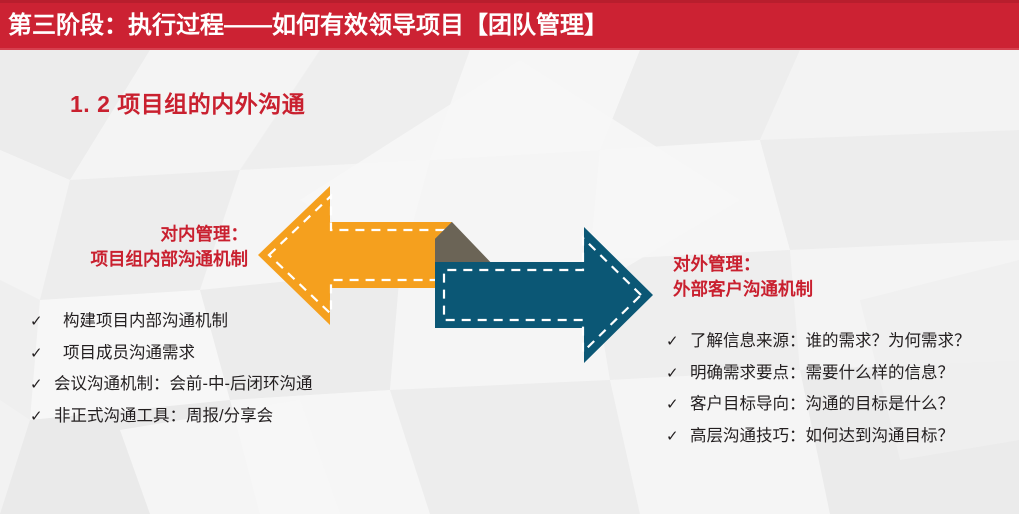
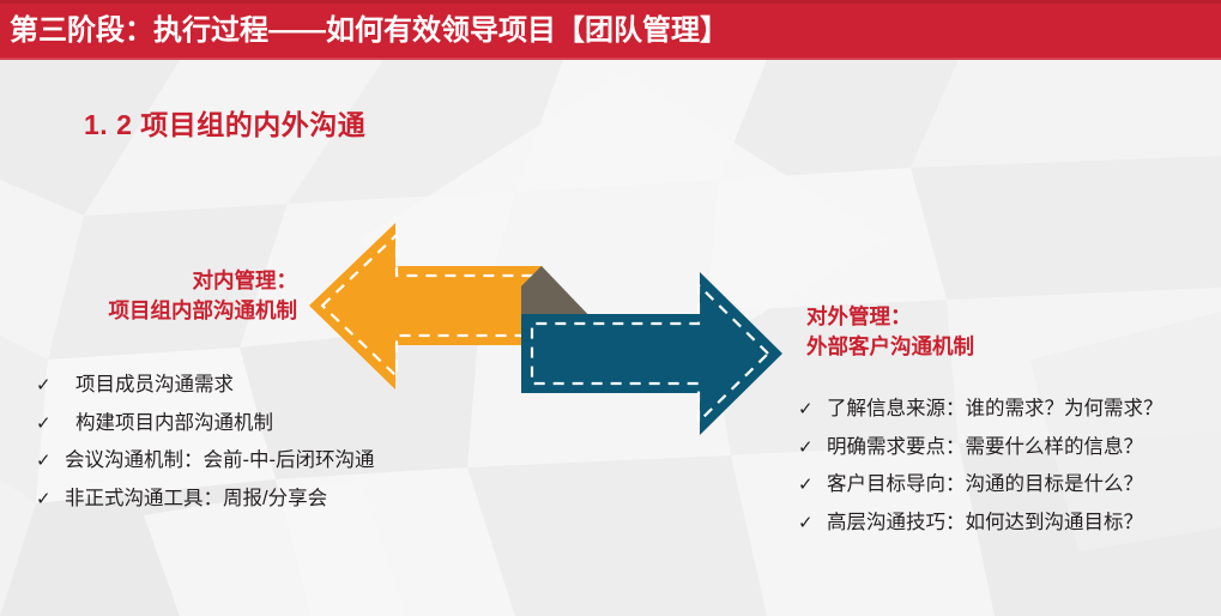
  第三阶段：执行过程——如何有效领导项目【团队管理】
  1. 2 项目组的内外沟通
  对内管理：
  项目组内部沟通机制
  对外管理：
  外部客户沟通机制
  ✓
- 构建项目内部沟通机制
+ 项目成员沟通需求
  ✓
- 项目成员沟通需求
+ 构建项目内部沟通机制
  ✓
  会议沟通机制：会前-中-后闭环沟通
  ✓
  非正式沟通工具：周报/分享会
  ✓
  了解信息来源：谁的需求？为何需求？
  ✓
  明确需求要点：需要什么样的信息？
  ✓
  客户目标导向：沟通的目标是什么？
  ✓
  高层沟通技巧：如何达到沟通目标？
